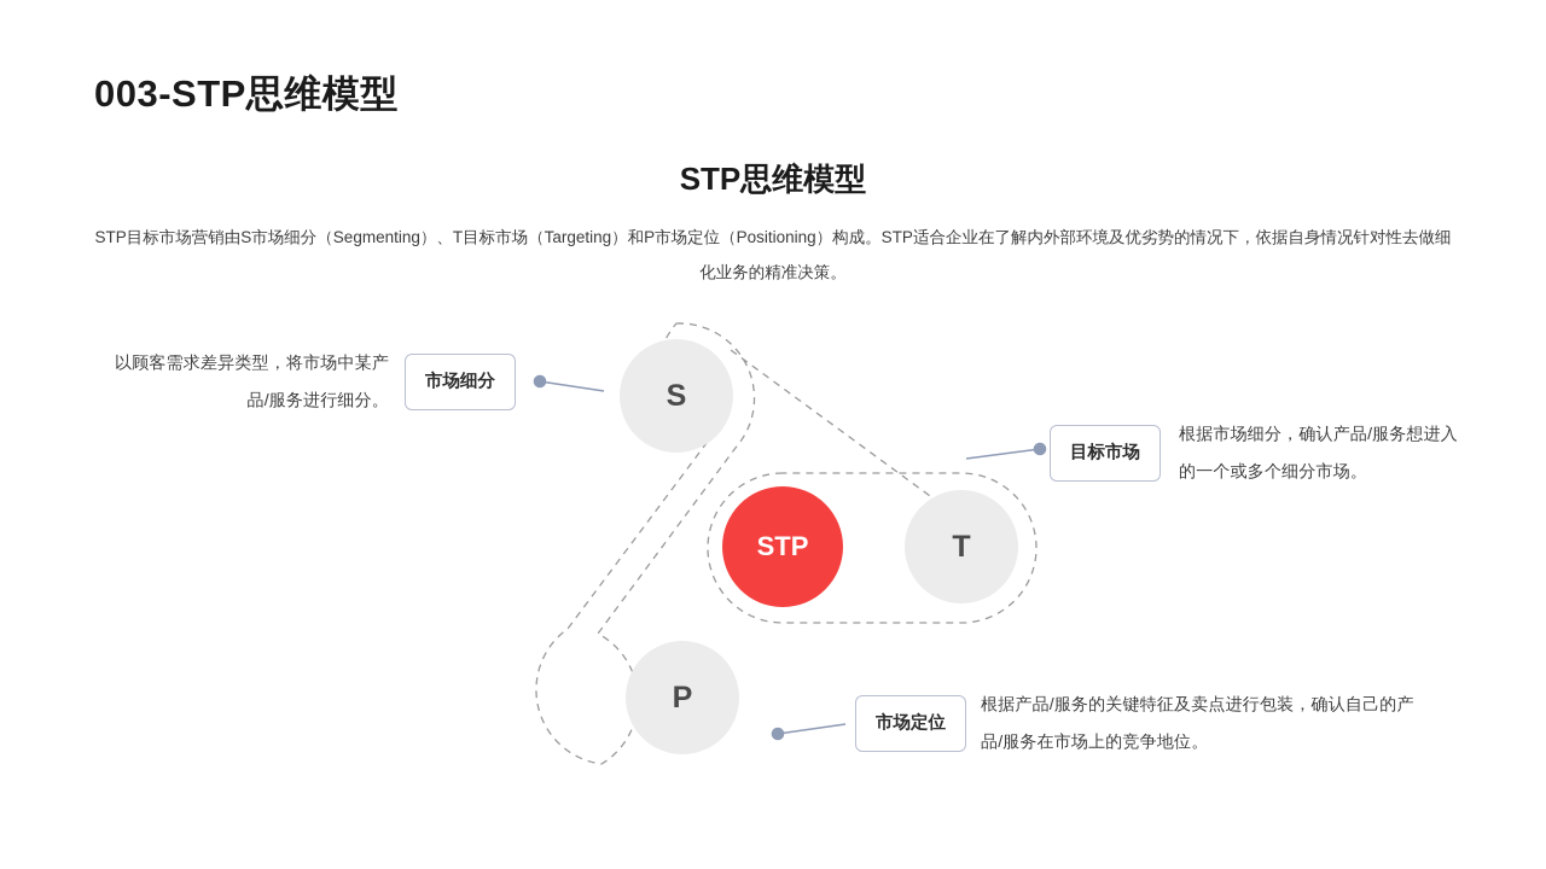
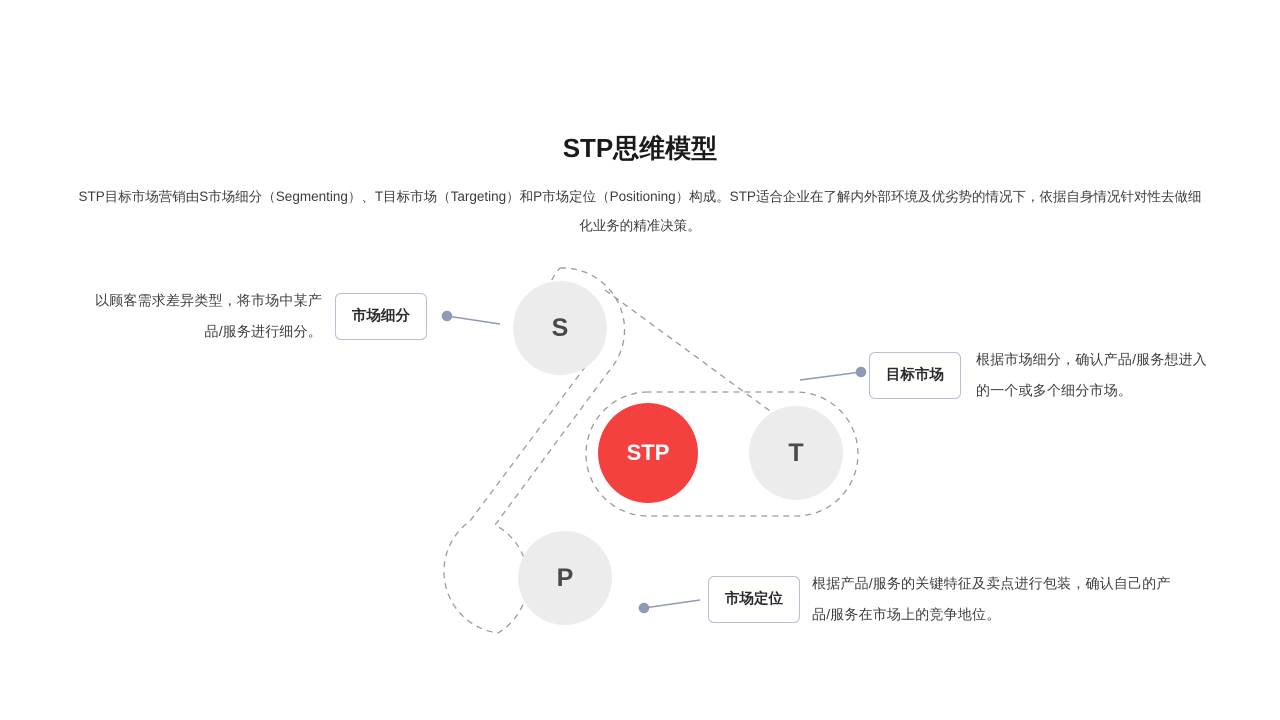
- 003-STP思维模型
  STP思维模型
  STP目标市场营销由S市场细分（Segmenting）、T目标市场（Targeting）和P市场定位（Positioning）构成。STP适合企业在了解内外部环境及优劣势的情况下，依据自身情况针对性去做细化业务的精准决策。
  S
  T
  P
  STP
  市场细分
  目标市场
  市场定位
  以顾客需求差异类型，将市场中某产品/服务进行细分。
  根据市场细分，确认产品/服务想进入的一个或多个细分市场。
  根据产品/服务的关键特征及卖点进行包装，确认自己的产品/服务在市场上的竞争地位。
